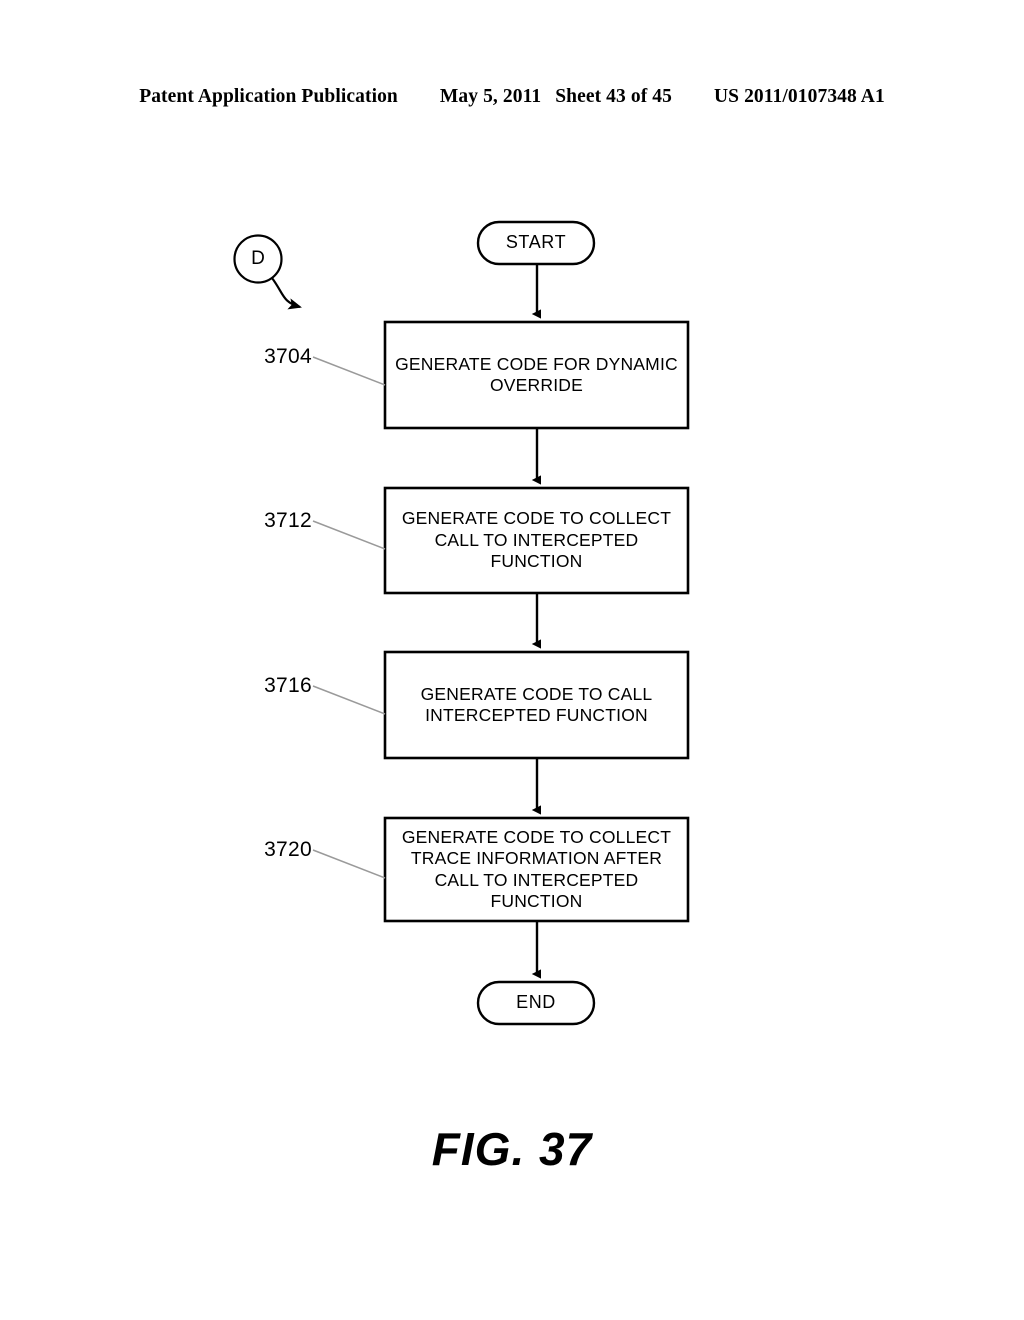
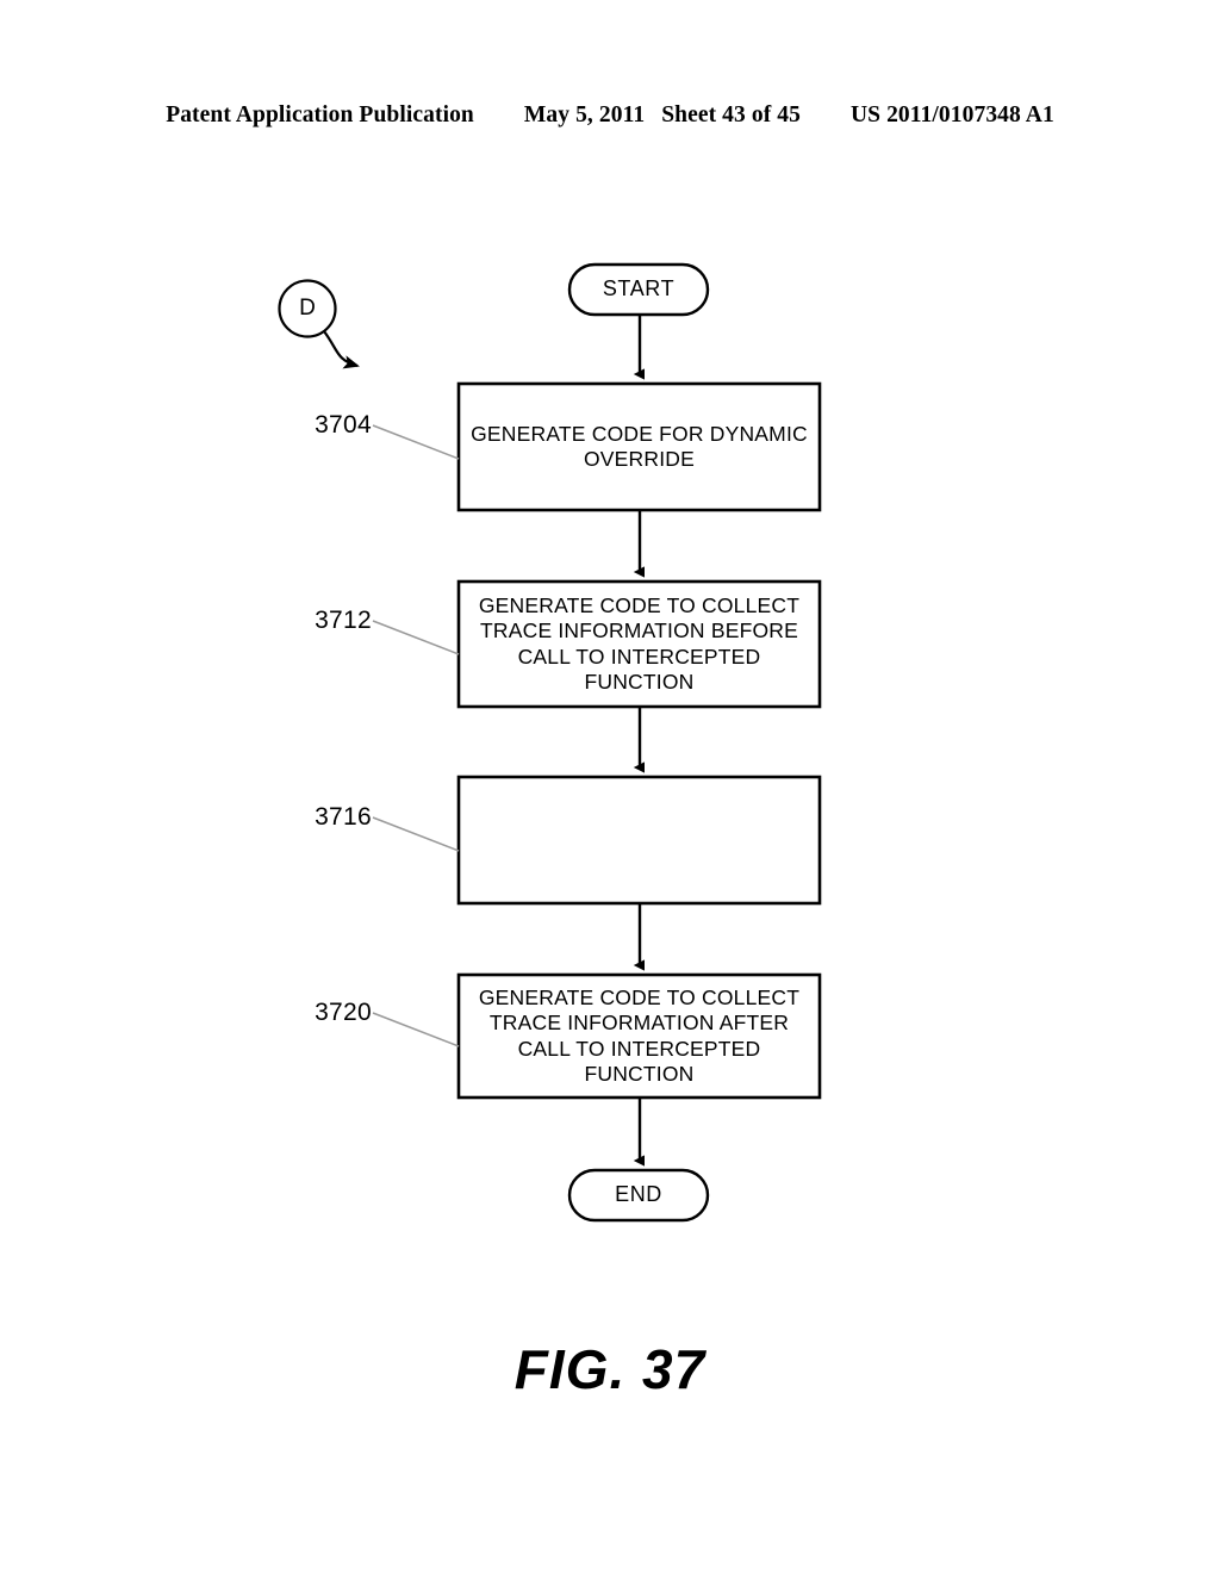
  Patent Application Publication
  May 5, 2011
  Sheet 43 of 45
  US 2011/0107348 A1
  D
  START
  GENERATE CODE FOR DYNAMIC
  OVERRIDE
  3704
  GENERATE CODE TO COLLECT
+ TRACE INFORMATION BEFORE
  CALL TO INTERCEPTED
  FUNCTION
  3712
- GENERATE CODE TO CALL
- INTERCEPTED FUNCTION
  3716
  GENERATE CODE TO COLLECT
  TRACE INFORMATION AFTER
  CALL TO INTERCEPTED
  FUNCTION
  3720
  END
  FIG. 37
